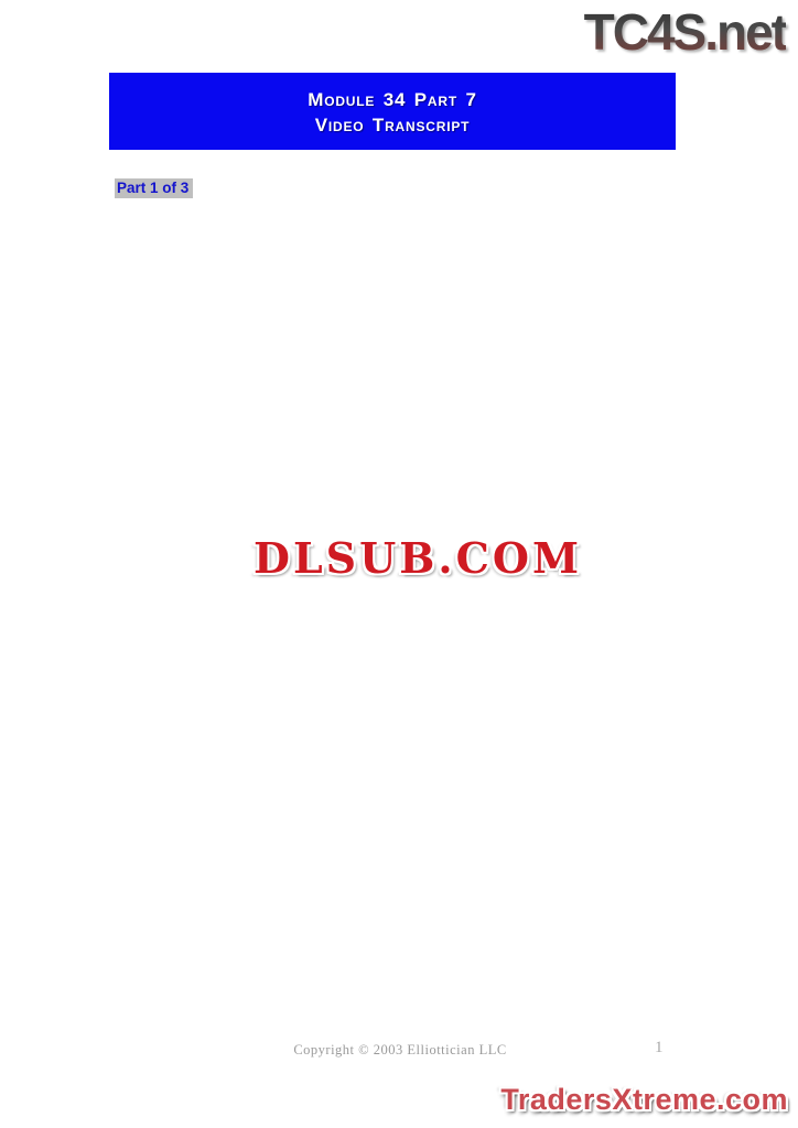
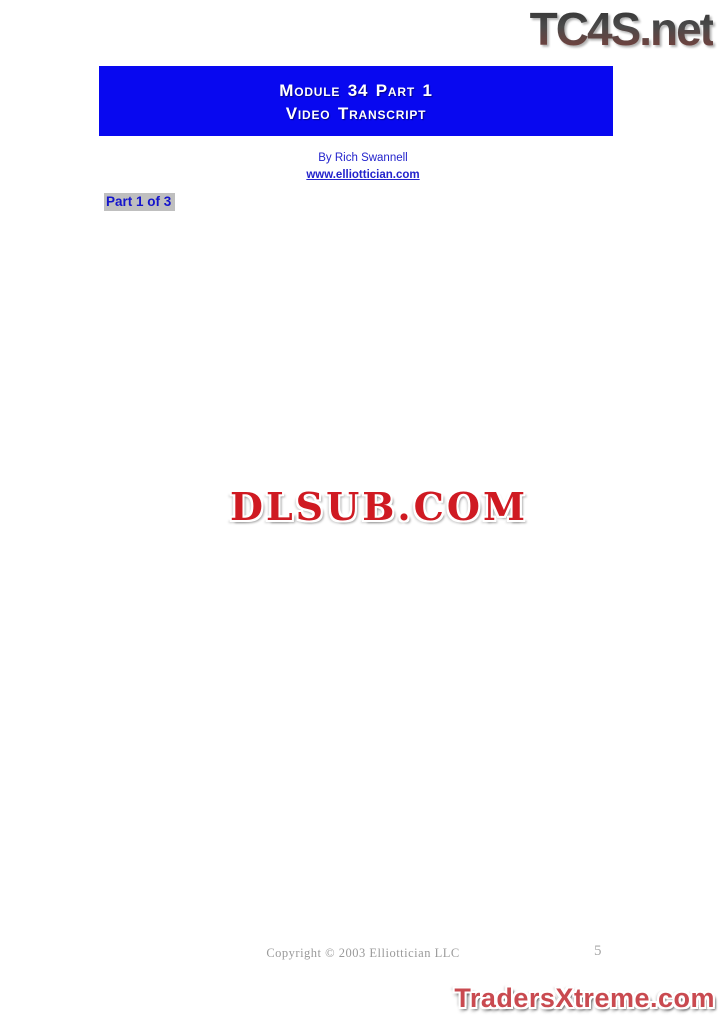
  TC4S.net
- Module 34 Part 7
+ Module 34 Part 1
  Video Transcript
+ By Rich Swannell
+ www.elliottician.com
  Part 1 of 3
  DLSUB.COM
  Copyright © 2003 Elliottician LLC
- 1
+ 5
  TradersXtreme.com
